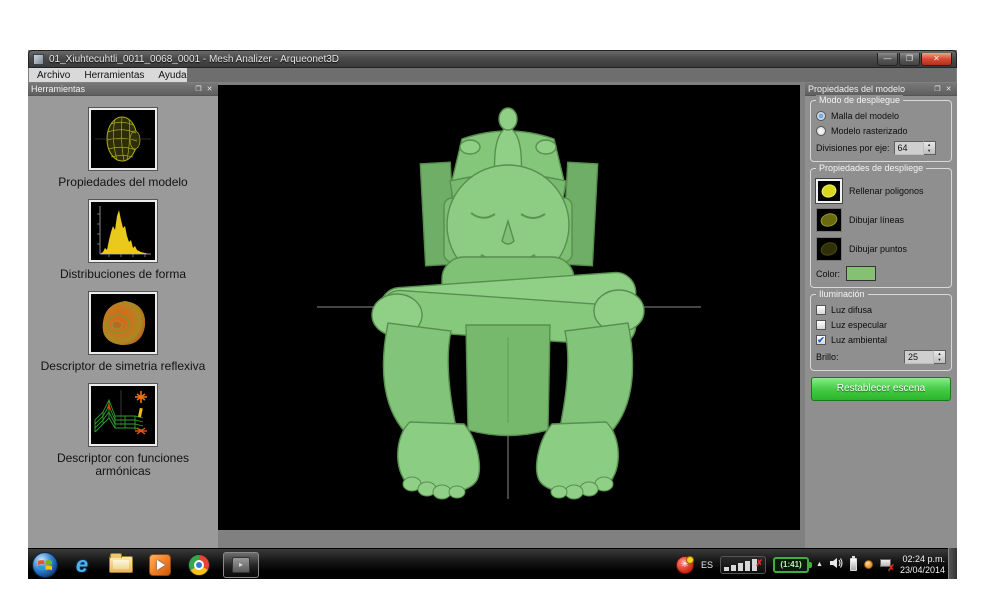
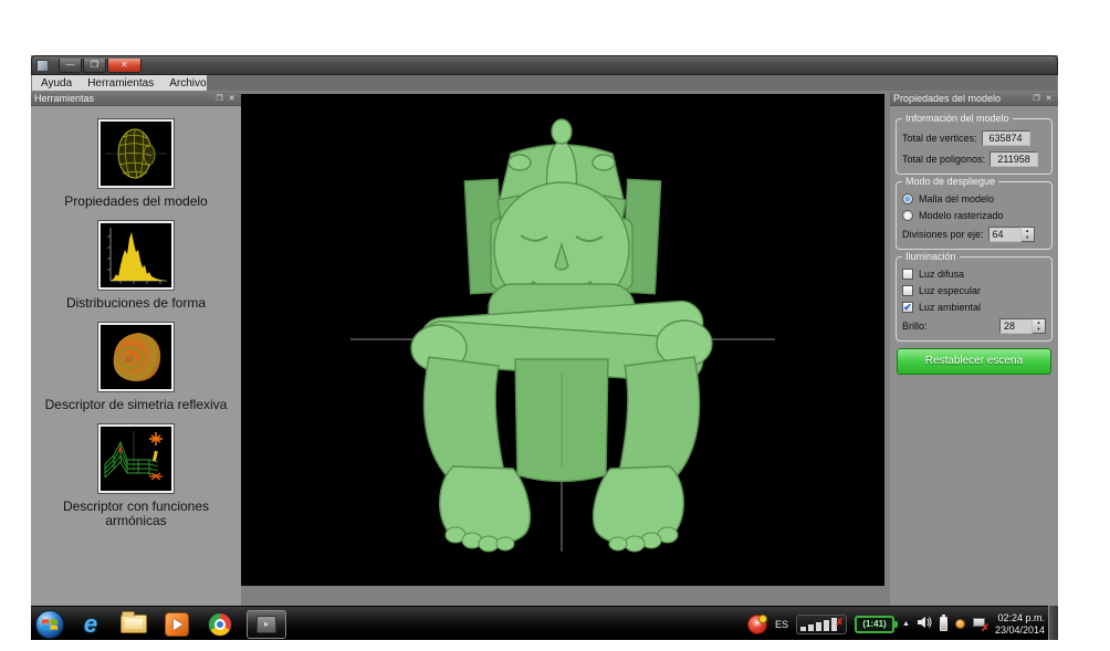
- 01_Xiuhtecuhtli_0011_0068_0001 - Mesh Analizer - Arqueonet3D
  —
  ❐
  ✕
- Archivo
+ Ayuda
  Herramientas
- Ayuda
+ Archivo
  Herramientas
  Propiedades del modelo
  Distribuciones de forma
  Descriptor de simetria reflexiva
  Descriptor con funciones armónicas
  Propiedades del modelo
+ Información del modelo
+ Total de vertices:
+ 635874
+ Total de poligonos:
+ 211958
  Modo de despliegue
  Malla del modelo
  Modelo rasterizado
  Divisiones por eje:
  64
- Propiedades de despliege
- Rellenar poligonos
- Dibujar líneas
- Dibujar puntos
- Color:
  Iluminación
  Luz difusa
  Luz especular
  ✔
  Luz ambiental
  Brillo:
- 25
+ 28
  Restablecer escena
  e
  ▸
  ✳
  ES
  ✗
  (1:41)
  ✗
  02:24 p.m.
  23/04/2014
